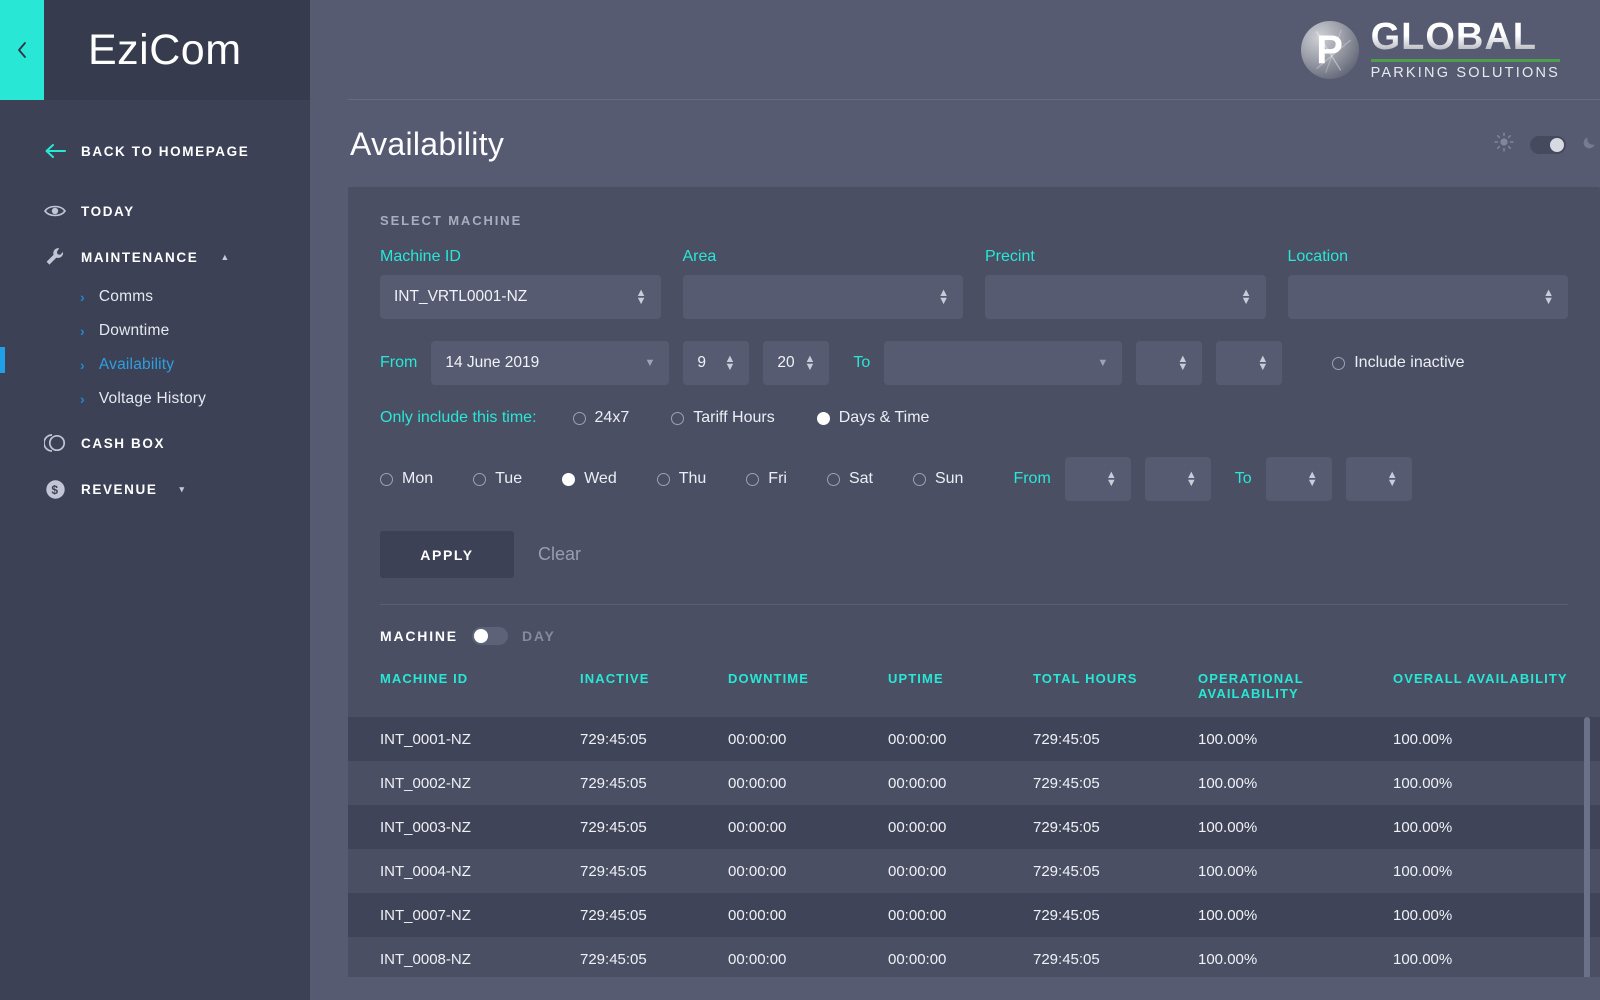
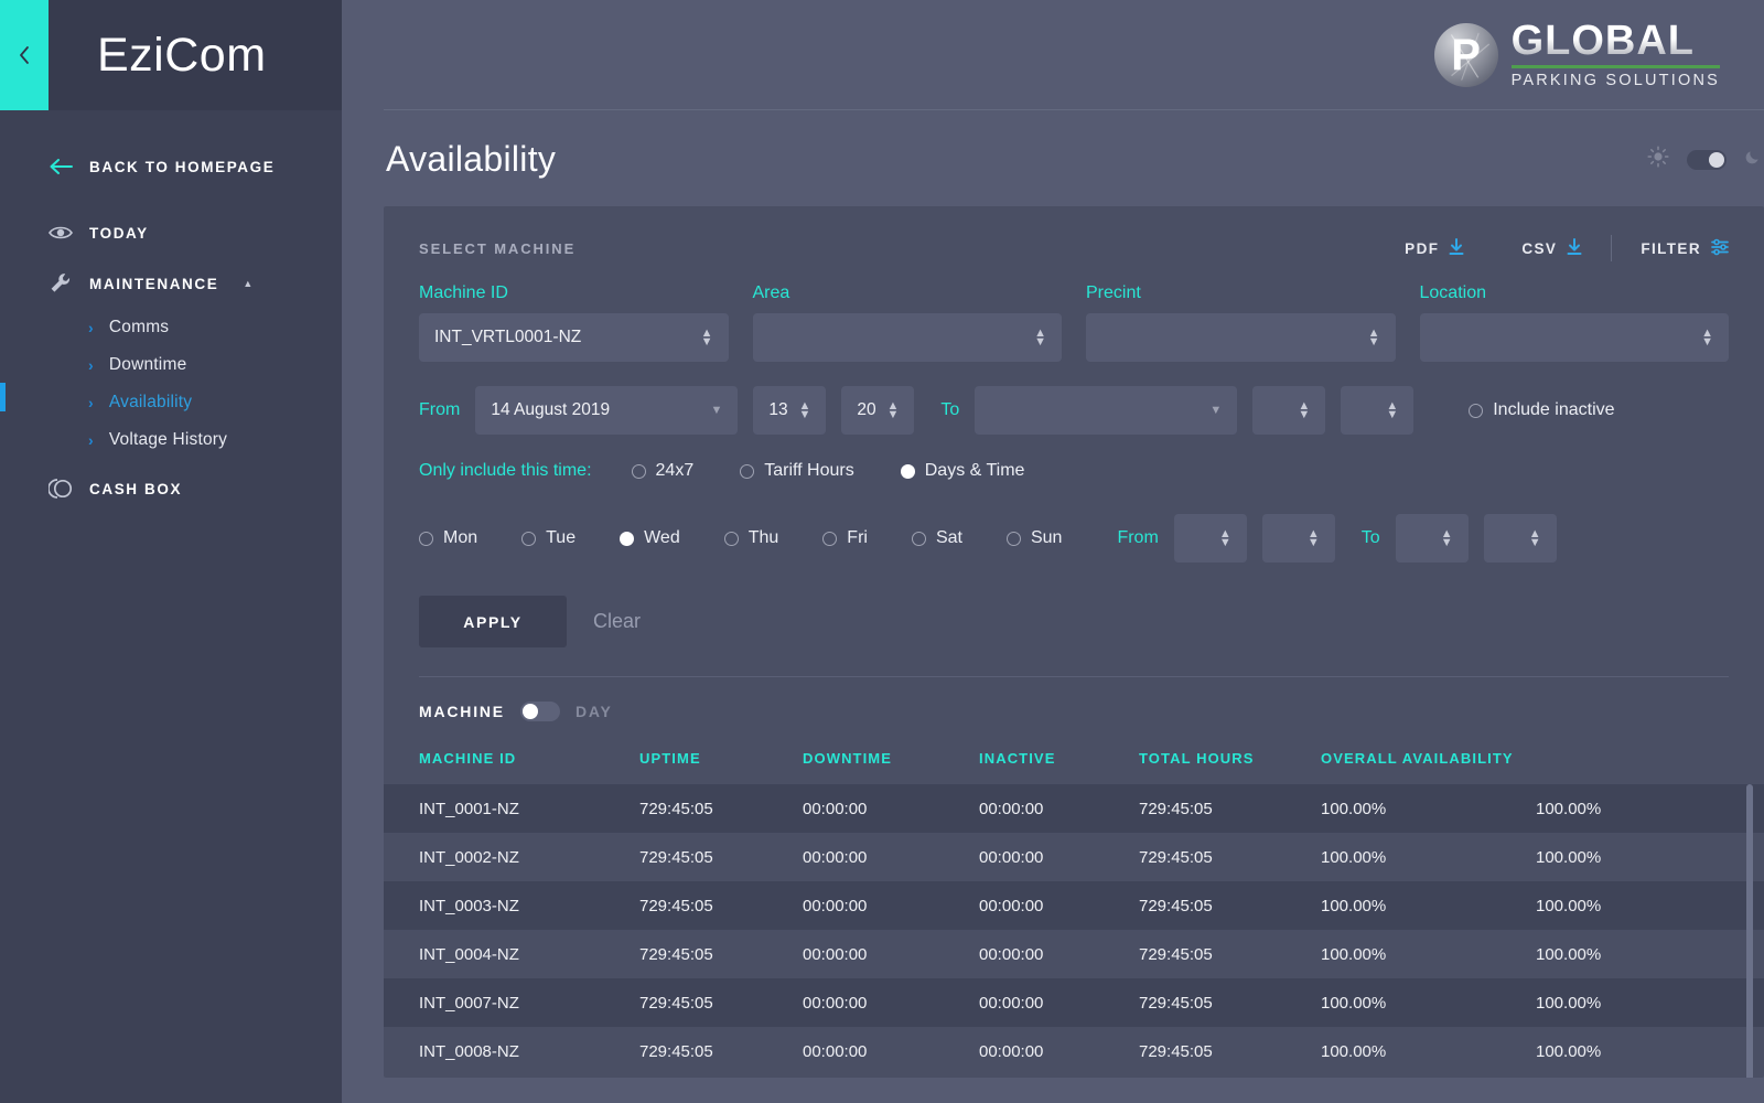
  EziCom
  BACK TO HOMEPAGE
  TODAY
  MAINTENANCE
  ▲
  ›
  Comms
  ›
  Downtime
  ›
  Availability
  ›
  Voltage History
  CASH BOX
- $
- REVENUE
- ▾
  P
  GLOBAL
  PARKING SOLUTIONS
  Availability
  SELECT MACHINE
+ PDF
+ CSV
+ FILTER
  Machine ID
  INT_VRTL0001-NZ
  ▲
  ▼
  Area
  ▲
  ▼
  Precint
  ▲
  ▼
  Location
  ▲
  ▼
  From
- 14 June 2019
+ 14 August 2019
  ▼
- 9
+ 13
  ▲
  ▼
  20
  ▲
  ▼
  To
  ▼
  ▲
  ▼
  ▲
  ▼
  Include inactive
  Only include this time:
  24x7
  Tariff Hours
  Days & Time
  Mon
  Tue
  Wed
  Thu
  Fri
  Sat
  Sun
  From
  ▲
  ▼
  ▲
  ▼
  To
  ▲
  ▼
  ▲
  ▼
  APPLY
  Clear
  MACHINE
  DAY
  MACHINE ID
- INACTIVE
+ UPTIME
  DOWNTIME
- UPTIME
+ INACTIVE
  TOTAL HOURS
- OPERATIONAL AVAILABILITY
  OVERALL AVAILABILITY
  INT_0001-NZ
  729:45:05
  00:00:00
  00:00:00
  729:45:05
  100.00%
  100.00%
  INT_0002-NZ
  729:45:05
  00:00:00
  00:00:00
  729:45:05
  100.00%
  100.00%
  INT_0003-NZ
  729:45:05
  00:00:00
  00:00:00
  729:45:05
  100.00%
  100.00%
  INT_0004-NZ
  729:45:05
  00:00:00
  00:00:00
  729:45:05
  100.00%
  100.00%
  INT_0007-NZ
  729:45:05
  00:00:00
  00:00:00
  729:45:05
  100.00%
  100.00%
  INT_0008-NZ
  729:45:05
  00:00:00
  00:00:00
  729:45:05
  100.00%
  100.00%
